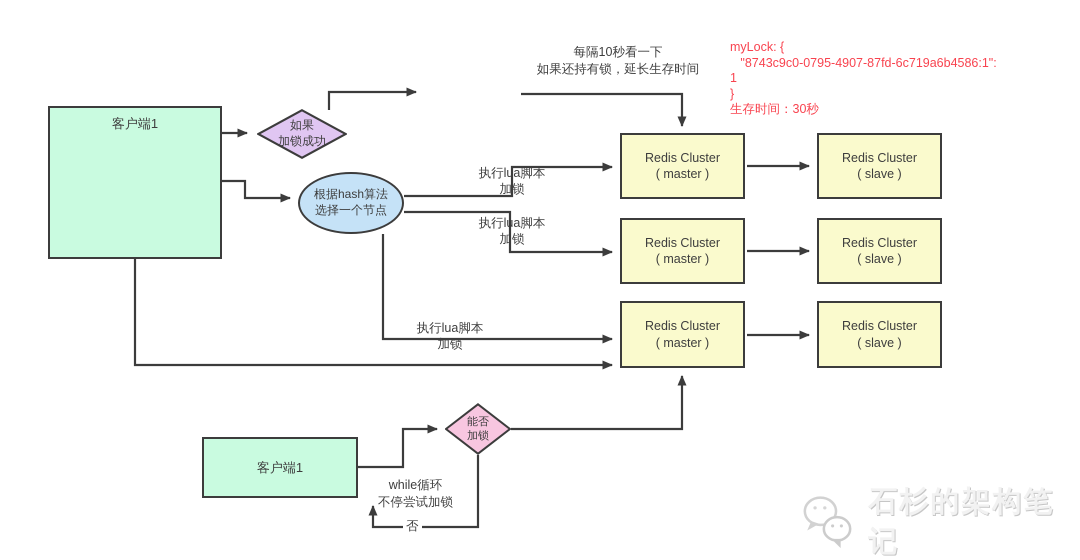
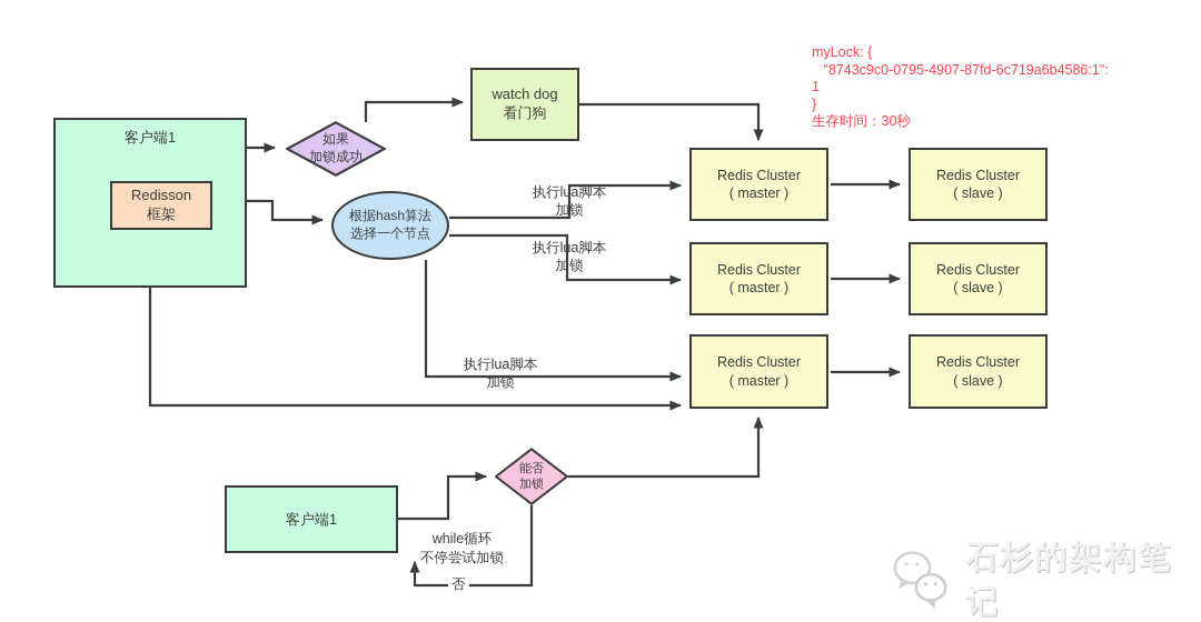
  客户端1
+ Redisson
+ 框架
  如果
  加锁成功
+ watch dog
+ 看门狗
  根据hash算法
  选择一个节点
  Redis Cluster
  ( master )
  Redis Cluster
  ( slave )
  Redis Cluster
  ( master )
  Redis Cluster
  ( slave )
  Redis Cluster
  ( master )
  Redis Cluster
  ( slave )
  客户端1
  能否
  加锁
- 每隔10秒看一下
- 如果还持有锁，延长生存时间
  myLock: {
  "8743c9c0-0795-4907-87fd-6c719a6b4586:1":
  1
  }
  生存时间：30秒
  执行lua脚本
  加锁
  执行lua脚本
  加锁
  执行lua脚本
  加锁
  while循环
  不停尝试加锁
  否
  石杉的架构笔记
